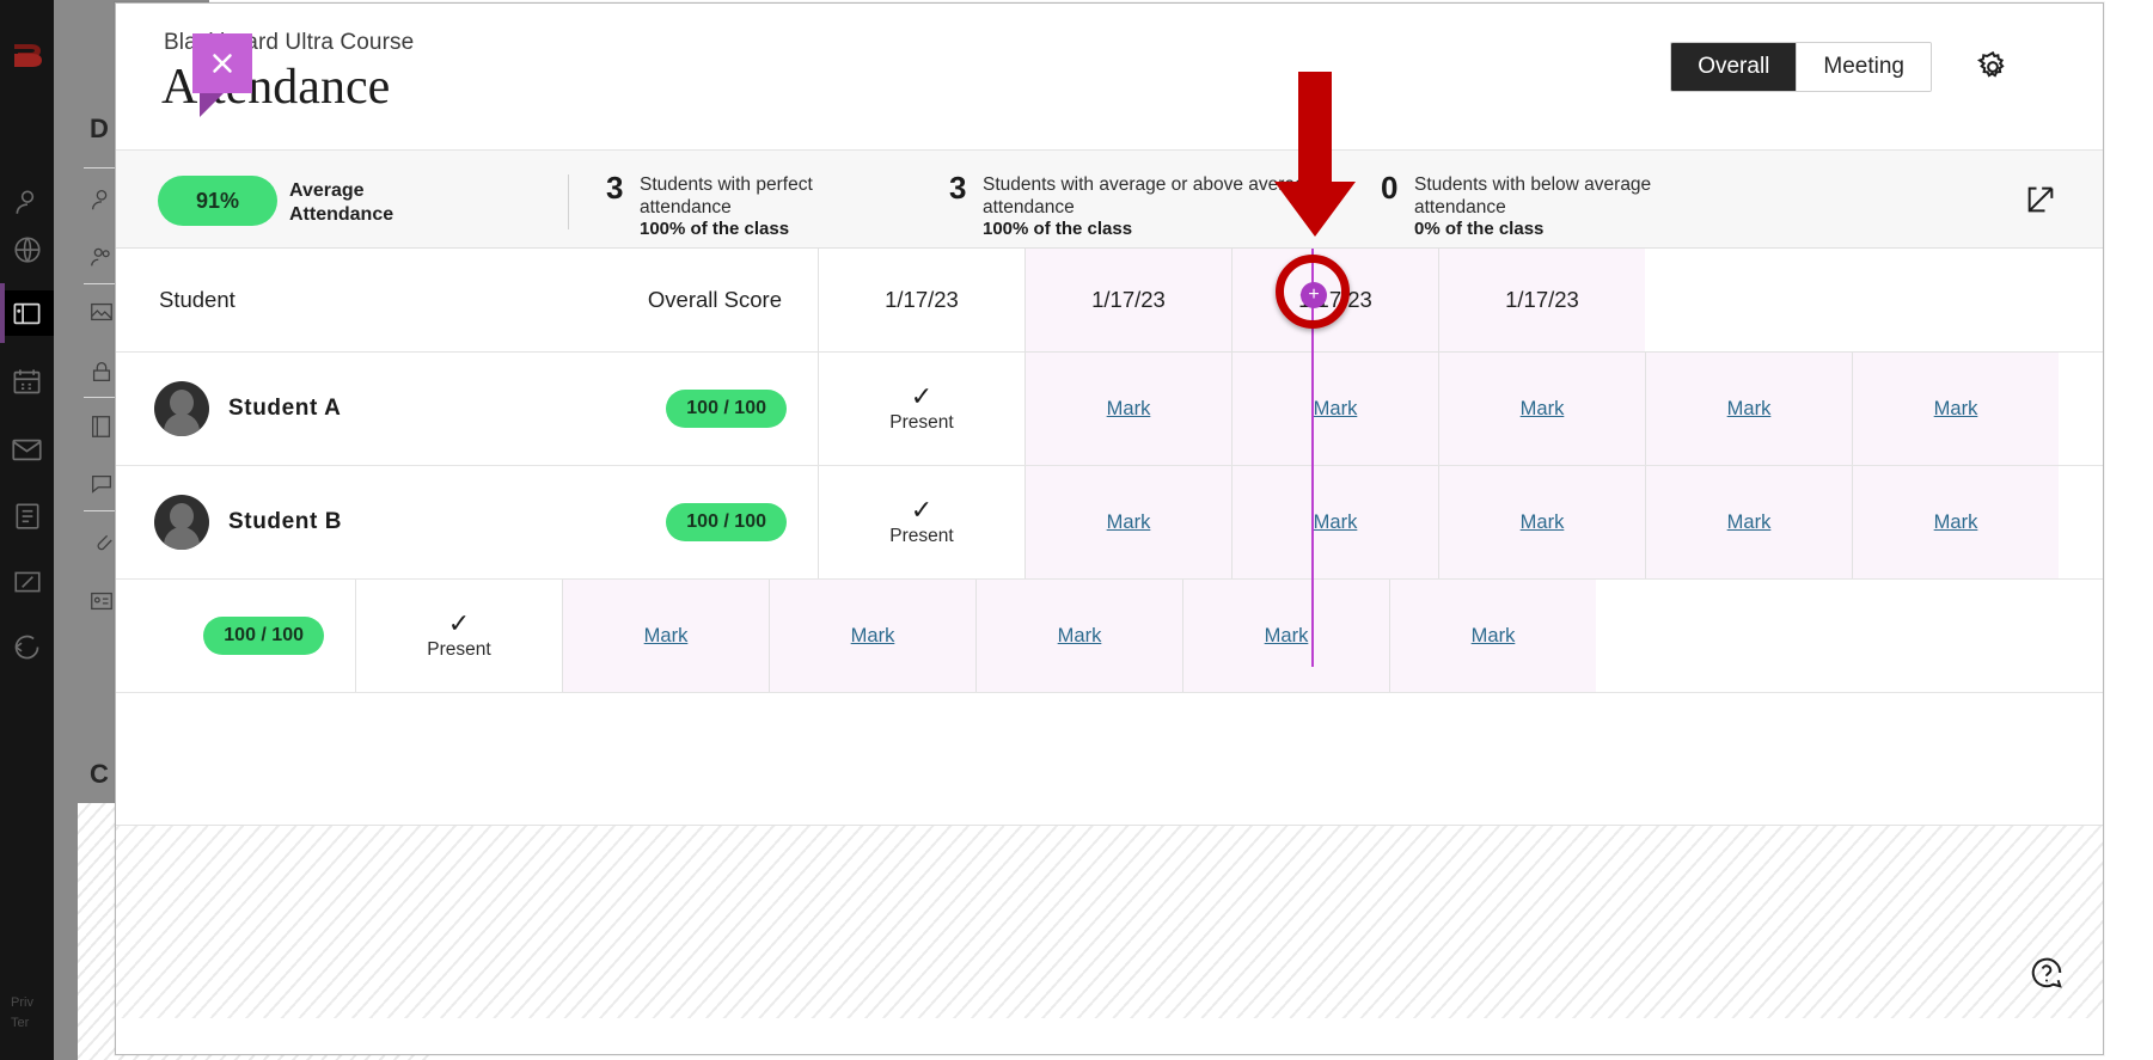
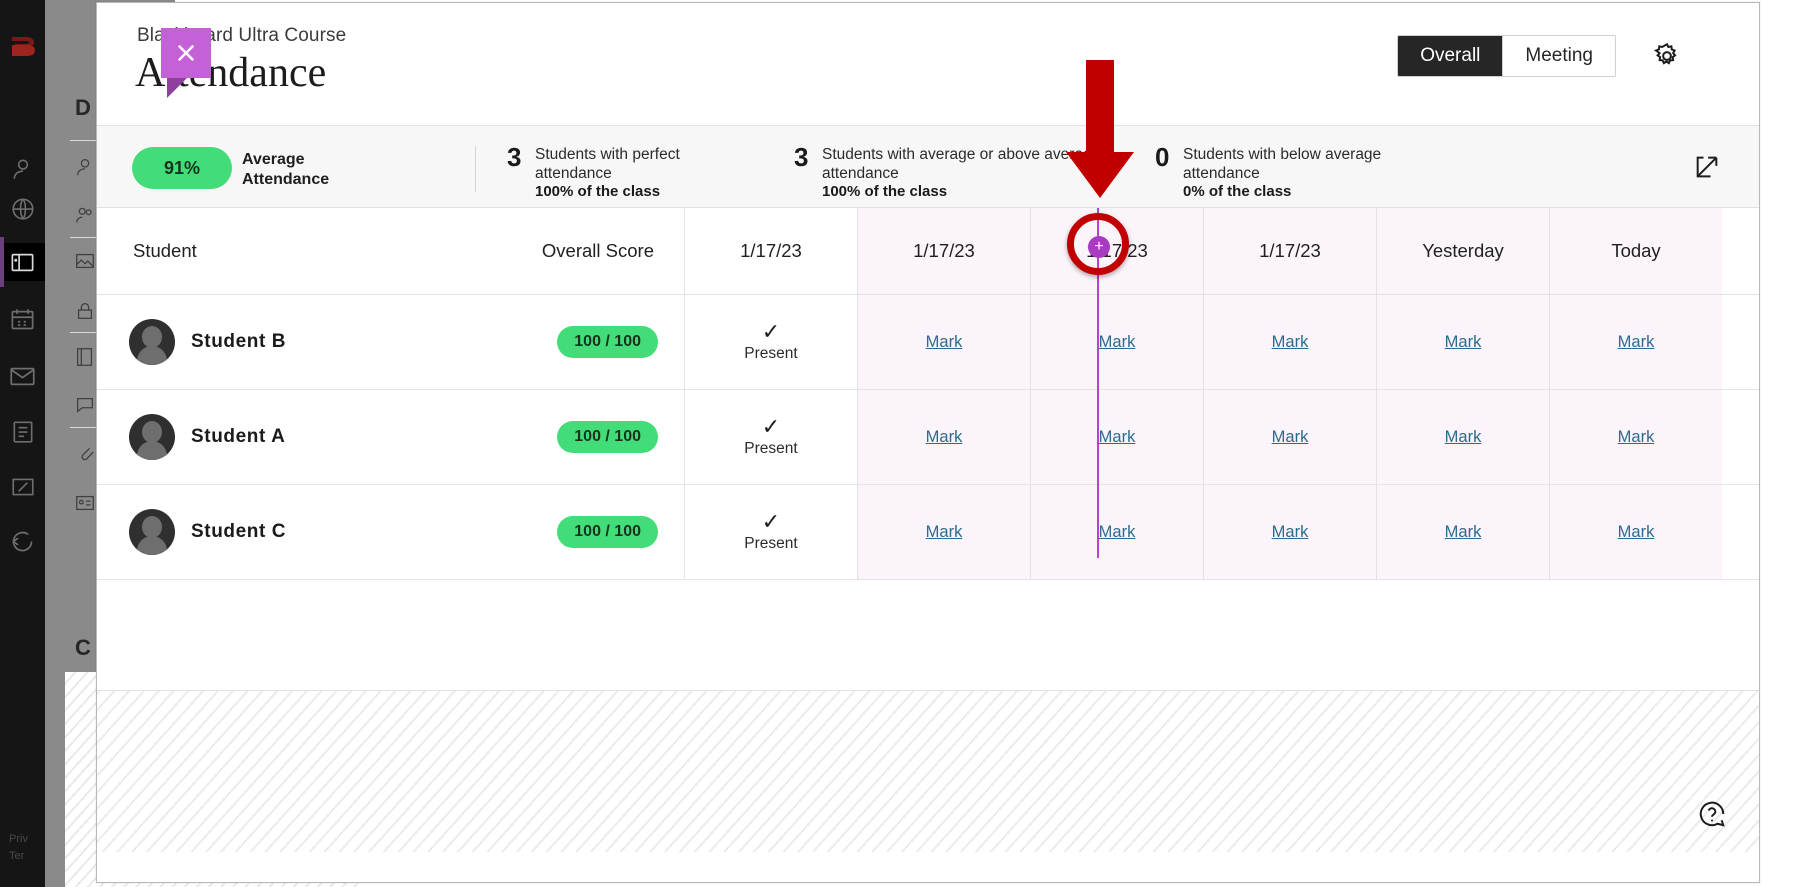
  Priv
  Ter
  D
  C
  Blard Ultra Course
  Andance
  Overall
  Meeting
  91%
  Average
  Attendance
  3
  Students with perfect
  attendance
  100% of the class
  3
  Students with average or above ave
  attendance
  100% of the class
  0
  Students with below average
  attendance
  0% of the class
  Student
  Overall Score
  1/17/23
  1/17/23
  1/17/23
+ Yesterday
+ Today
- Student A
+ Student B
  100 / 100
  ✓
  Present
  Mark
  Mark
  Mark
  Mark
  Mark
- Student B
+ Student A
  100 / 100
  ✓
  Present
  Mark
  Mark
  Mark
  Mark
  Mark
+ Student C
  100 / 100
  ✓
  Present
  Mark
  Mark
  Mark
  Mark
  Mark
  +
